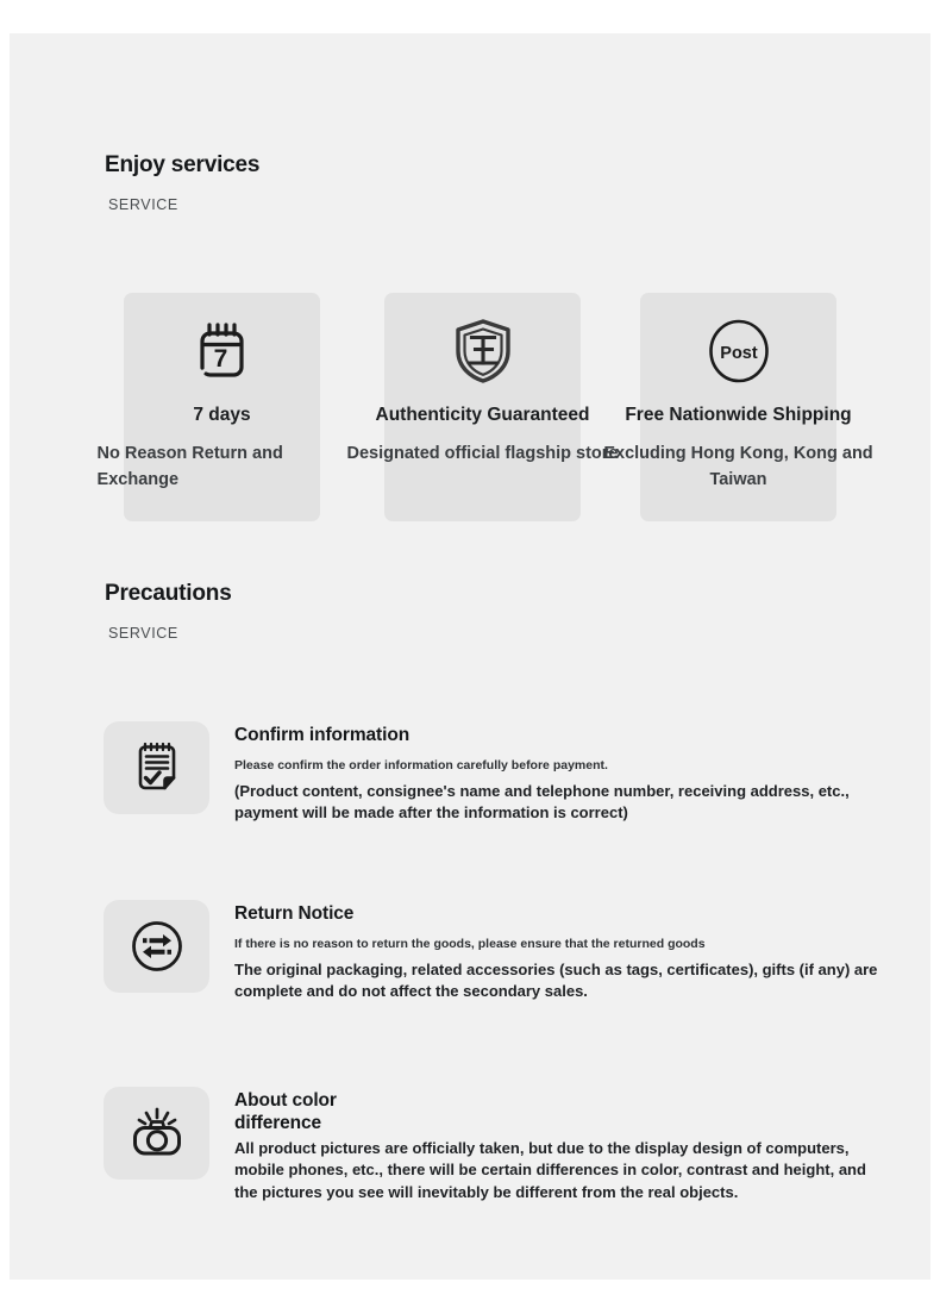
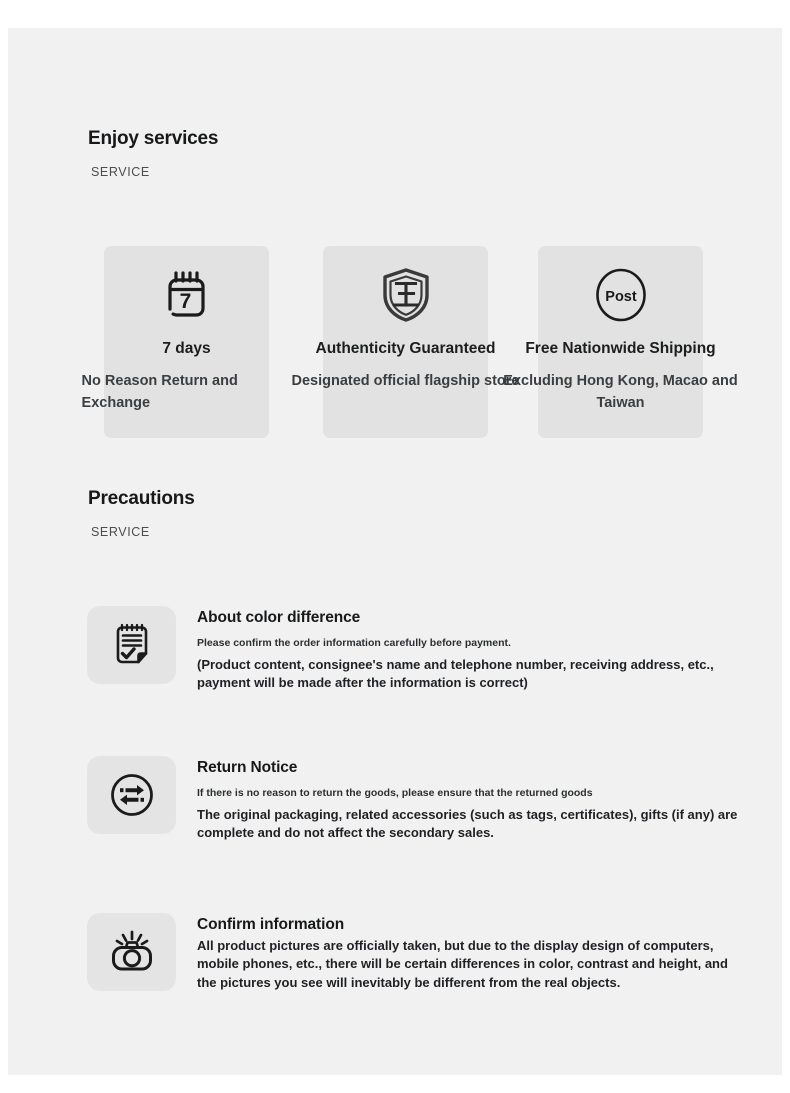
  Enjoy services
  SERVICE
  7
  7 days
  No Reason Return and Exchange
  Authenticity Guaranteed
  Designated official flagship store
  Post
  Free Nationwide Shipping
- Excluding Hong Kong, Kong and Taiwan
+ Excluding Hong Kong, Macao and Taiwan
  Precautions
  SERVICE
- Confirm information
+ About color difference
  Please confirm the order information carefully before payment.
  (Product content, consignee's name and telephone number, receiving address, etc., payment will be made after the information is correct)
  Return Notice
  If there is no reason to return the goods, please ensure that the returned goods
  The original packaging, related accessories (such as tags, certificates), gifts (if any) are complete and do not affect the secondary sales.
- About color difference
+ Confirm information
  All product pictures are officially taken, but due to the display design of computers, mobile phones, etc., there will be certain differences in color, contrast and height, and the pictures you see will inevitably be different from the real objects.
